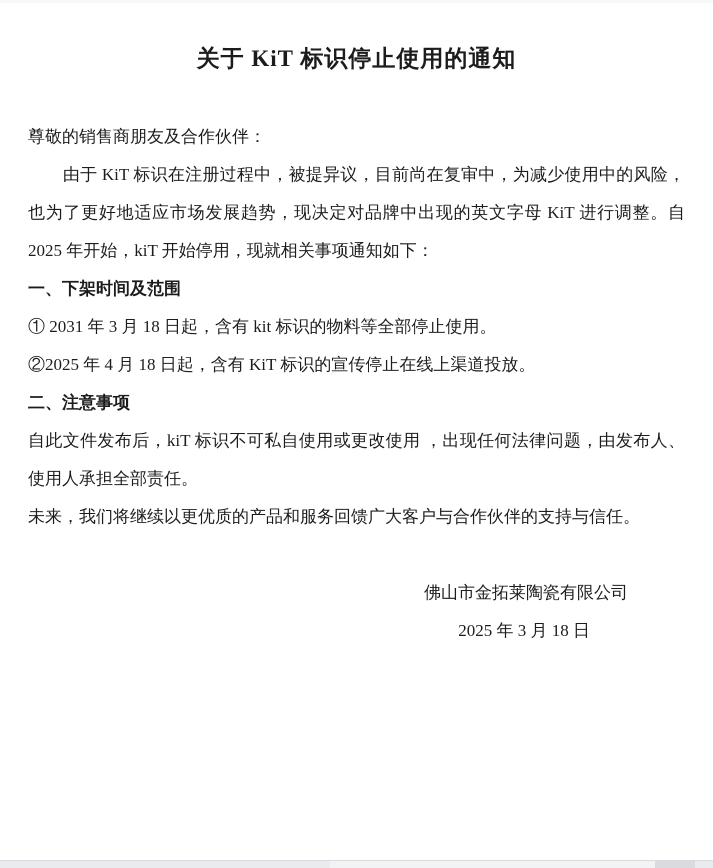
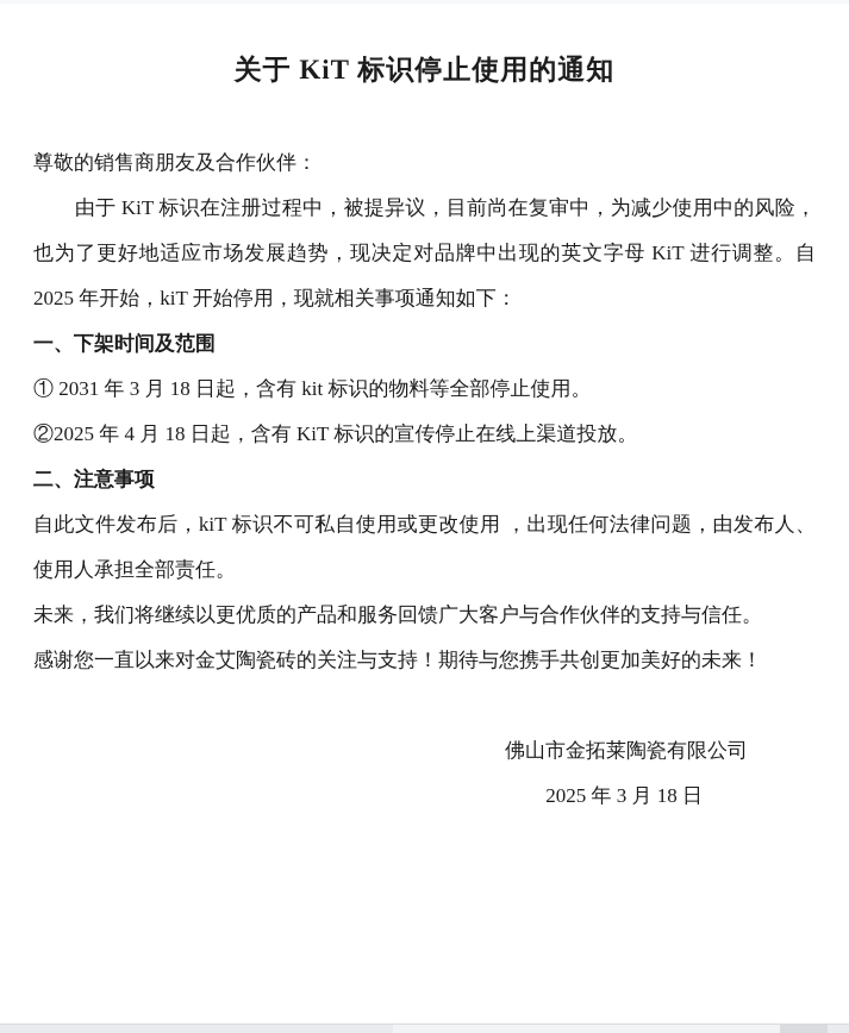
  关于 KiT 标识停止使用的通知
  尊敬的销售商朋友及合作伙伴：
  由于 KiT 标识在注册过程中，被提异议，目前尚在复审中，为减少使用中的风险，也为了更好地适应市场发展趋势，现决定对品牌中出现的英文字母 KiT 进行调整。自 2025 年开始，kiT 开始停用，现就相关事项通知如下：
  一、下架时间及范围
  ① 2031 年 3 月 18 日起，含有 kit 标识的物料等全部停止使用。
  ②2025 年 4 月 18 日起，含有 KiT 标识的宣传停止在线上渠道投放。
  二、注意事项
  自此文件发布后，kiT 标识不可私自使用或更改使用 ，出现任何法律问题，由发布人、使用人承担全部责任。
  未来，我们将继续以更优质的产品和服务回馈广大客户与合作伙伴的支持与信任。
+ 感谢您一直以来对金艾陶瓷砖的关注与支持！期待与您携手共创更加美好的未来！
  佛山市金拓莱陶瓷有限公司
  2025 年 3 月 18 日
